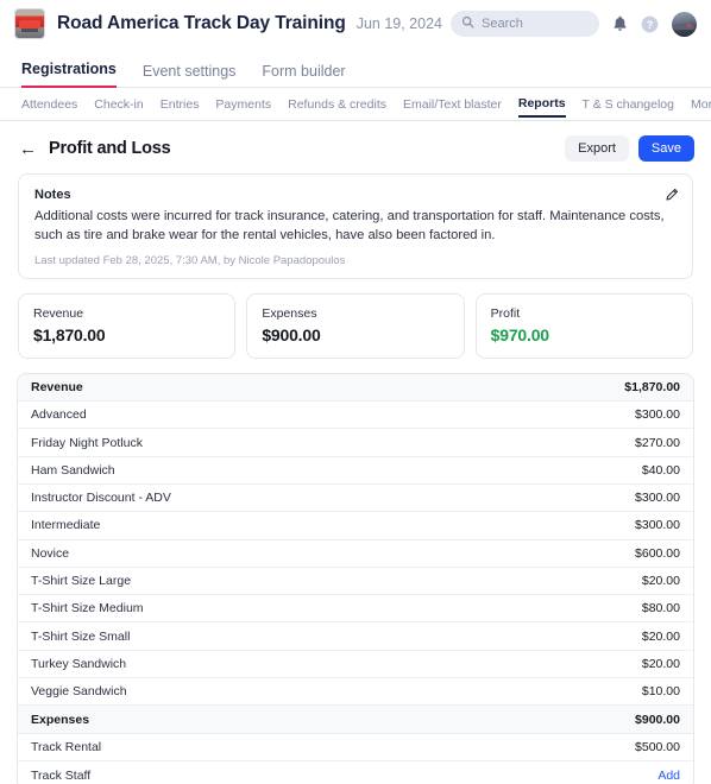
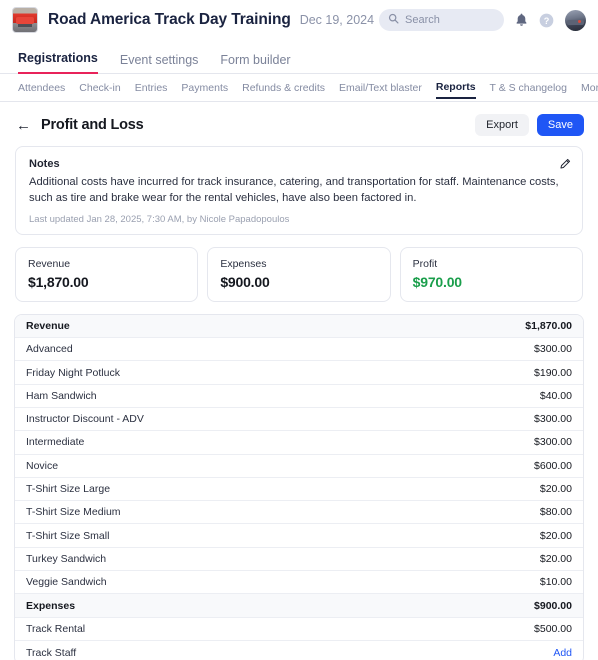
  Road America Track Day Training
- Jun 19, 2024
+ Dec 19, 2024
  Search
  ?
  Registrations
  Event settings
  Form builder
  Attendees
  Check-in
  Entries
  Payments
  Refunds & credits
  Email/Text blaster
  Reports
  T & S changelog
  Mor
  ←
  Profit and Loss
  Export
  Save
  Notes
- Additional costs were incurred for track insurance, catering, and transportation for staff. Maintenance costs, such as tire and brake wear for the rental vehicles, have also been factored in.
+ Additional costs have incurred for track insurance, catering, and transportation for staff. Maintenance costs, such as tire and brake wear for the rental vehicles, have also been factored in.
- Last updated Feb 28, 2025, 7:30 AM, by Nicole Papadopoulos
+ Last updated Jan 28, 2025, 7:30 AM, by Nicole Papadopoulos
  Revenue
  $1,870.00
  Expenses
  $900.00
  Profit
  $970.00
  Revenue
  $1,870.00
  Advanced
  $300.00
  Friday Night Potluck
- $270.00
+ $190.00
  Ham Sandwich
  $40.00
  Instructor Discount - ADV
  $300.00
  Intermediate
  $300.00
  Novice
  $600.00
  T-Shirt Size Large
  $20.00
  T-Shirt Size Medium
  $80.00
  T-Shirt Size Small
  $20.00
  Turkey Sandwich
  $20.00
  Veggie Sandwich
  $10.00
  Expenses
  $900.00
  Track Rental
  $500.00
  Track Staff
  Add
